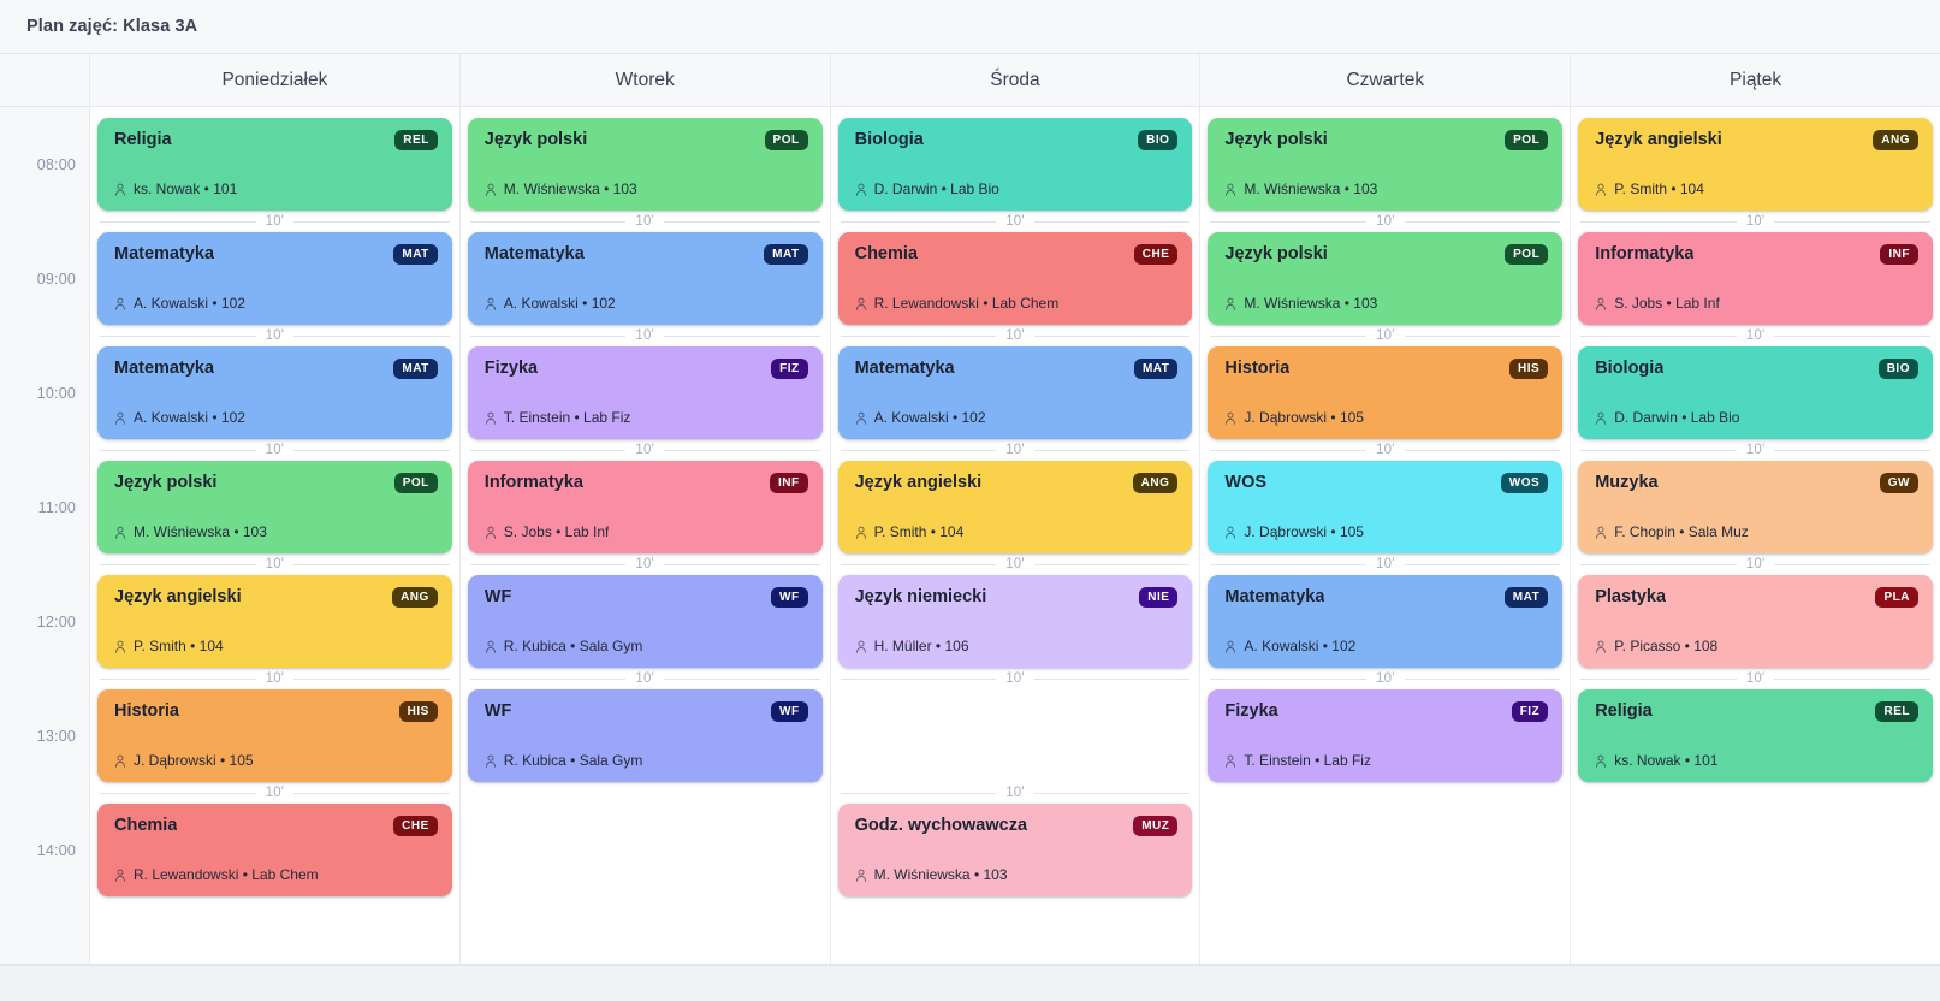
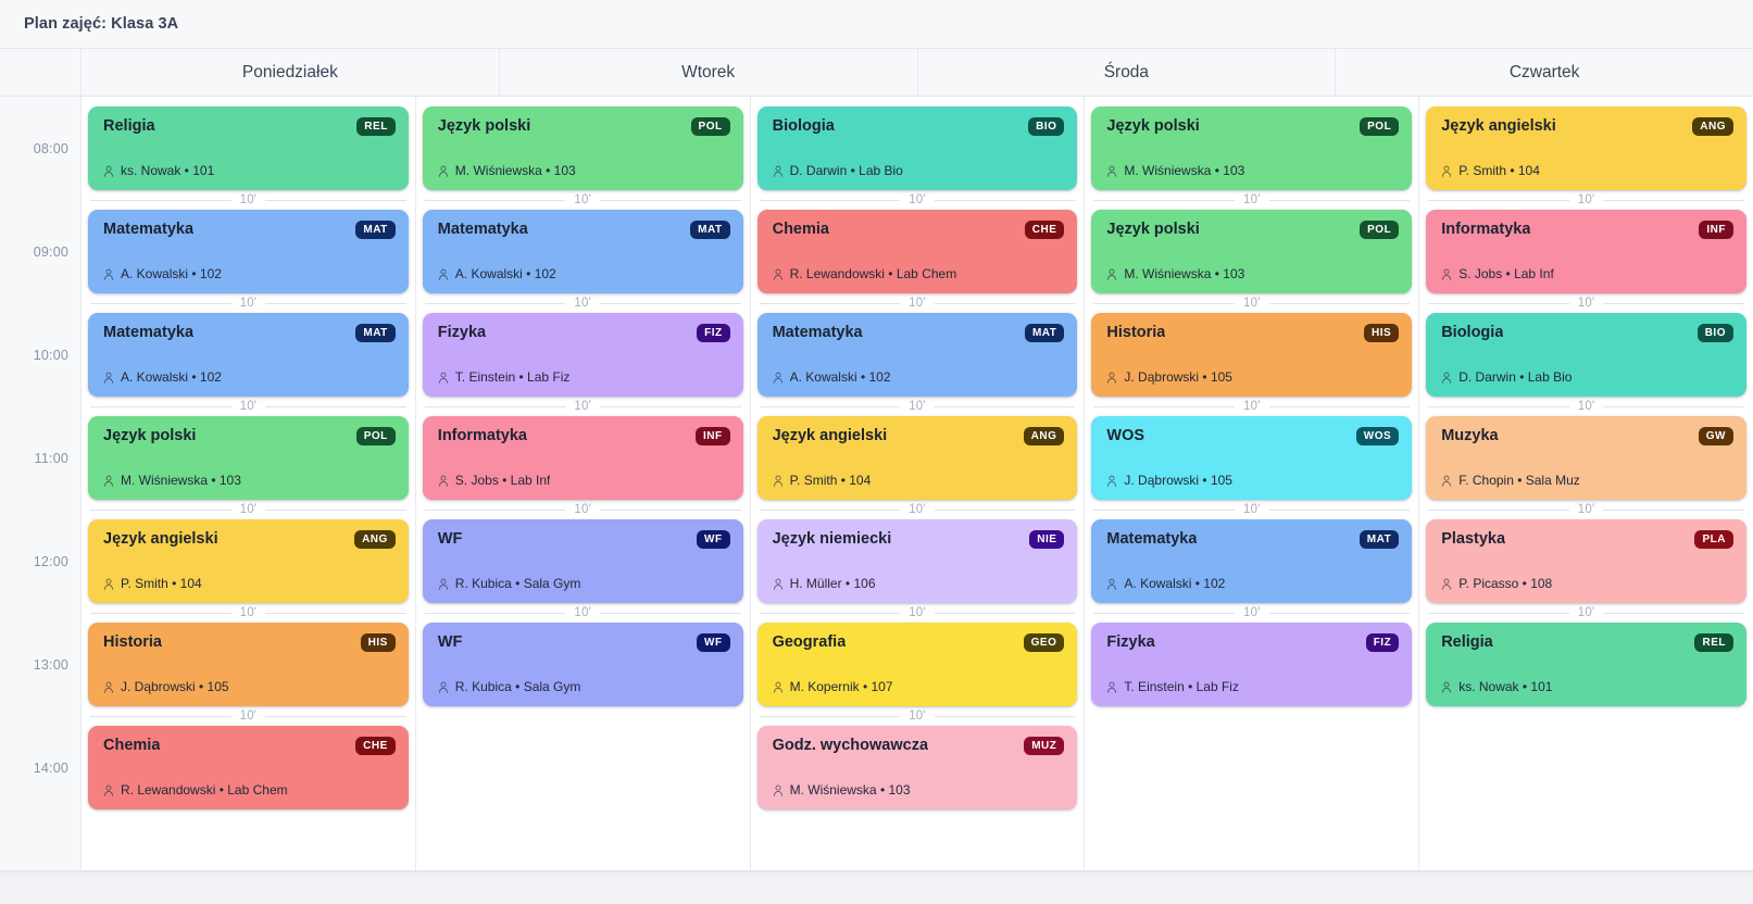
  Plan zajęć: Klasa 3A
  Poniedziałek
  Wtorek
  Środa
  Czwartek
- Piątek
  08:00
  09:00
  10:00
  11:00
  12:00
  13:00
  14:00
  Religia
  REL
  ks. Nowak • 101
  10'
  Matematyka
  MAT
  A. Kowalski • 102
  10'
  Matematyka
  MAT
  A. Kowalski • 102
  10'
  Język polski
  POL
  M. Wiśniewska • 103
  10'
  Język angielski
  ANG
  P. Smith • 104
  10'
  Historia
  HIS
  J. Dąbrowski • 105
  10'
  Chemia
  CHE
  R. Lewandowski • Lab Chem
  Język polski
  POL
  M. Wiśniewska • 103
  10'
  Matematyka
  MAT
  A. Kowalski • 102
  10'
  Fizyka
  FIZ
  T. Einstein • Lab Fiz
  10'
  Informatyka
  INF
  S. Jobs • Lab Inf
  10'
  WF
  WF
  R. Kubica • Sala Gym
  10'
  WF
  WF
  R. Kubica • Sala Gym
  Biologia
  BIO
  D. Darwin • Lab Bio
  10'
  Chemia
  CHE
  R. Lewandowski • Lab Chem
  10'
  Matematyka
  MAT
  A. Kowalski • 102
  10'
  Język angielski
  ANG
  P. Smith • 104
  10'
  Język niemiecki
  NIE
  H. Müller • 106
  10'
+ Geografia
+ GEO
+ M. Kopernik • 107
  10'
  Godz. wychowawcza
  MUZ
  M. Wiśniewska • 103
  Język polski
  POL
  M. Wiśniewska • 103
  10'
  Język polski
  POL
  M. Wiśniewska • 103
  10'
  Historia
  HIS
  J. Dąbrowski • 105
  10'
  WOS
  WOS
  J. Dąbrowski • 105
  10'
  Matematyka
  MAT
  A. Kowalski • 102
  10'
  Fizyka
  FIZ
  T. Einstein • Lab Fiz
  Język angielski
  ANG
  P. Smith • 104
  10'
  Informatyka
  INF
  S. Jobs • Lab Inf
  10'
  Biologia
  BIO
  D. Darwin • Lab Bio
  10'
  Muzyka
  GW
  F. Chopin • Sala Muz
  10'
  Plastyka
  PLA
  P. Picasso • 108
  10'
  Religia
  REL
  ks. Nowak • 101
